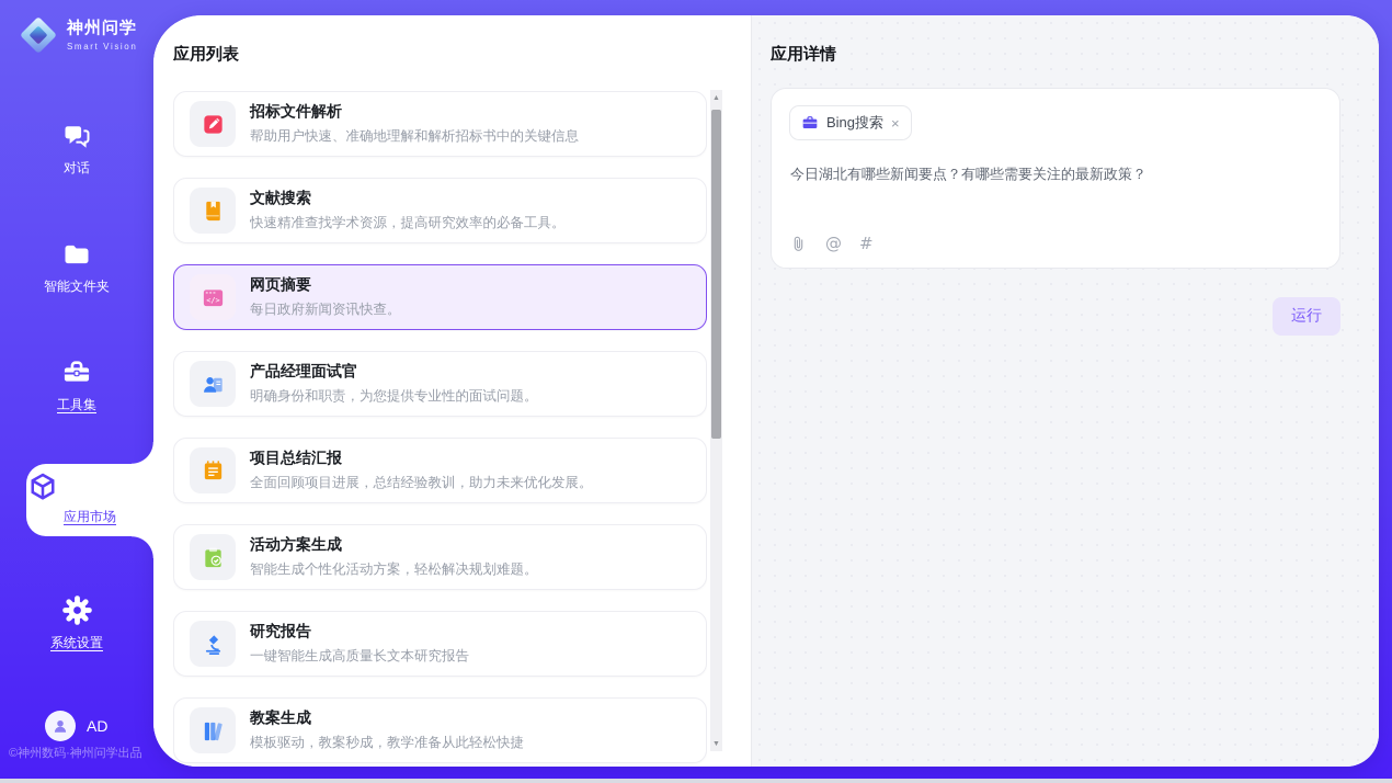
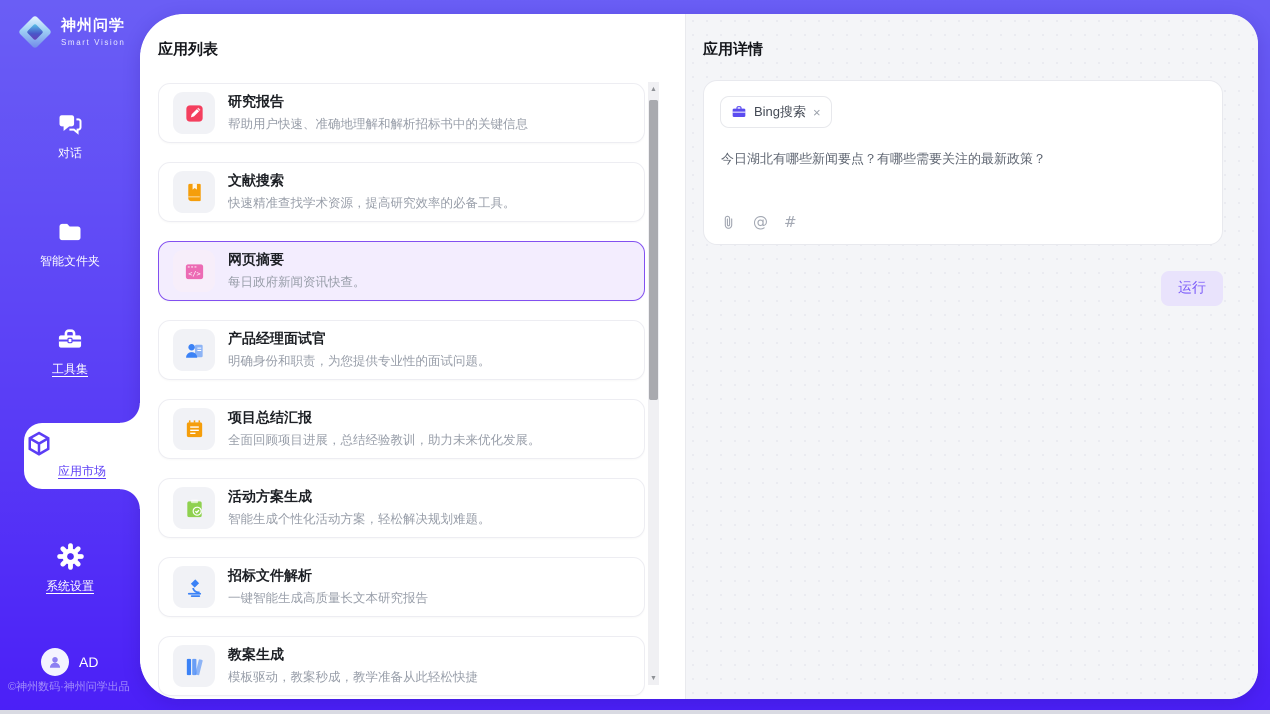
  神州问学
  Smart Vision
  对话
  智能文件夹
  工具集
  应用市场
  系统设置
  AD
  ©神州数码·神州问学出品
  应用列表
- 招标文件解析
+ 研究报告
  帮助用户快速、准确地理解和解析招标书中的关键信息
  文献搜索
  快速精准查找学术资源，提高研究效率的必备工具。
  </>
  网页摘要
  每日政府新闻资讯快查。
  产品经理面试官
  明确身份和职责，为您提供专业性的面试问题。
  项目总结汇报
  全面回顾项目进展，总结经验教训，助力未来优化发展。
  活动方案生成
  智能生成个性化活动方案，轻松解决规划难题。
- 研究报告
+ 招标文件解析
  一键智能生成高质量长文本研究报告
  教案生成
  模板驱动，教案秒成，教学准备从此轻松快捷
  应用详情
  Bing搜索
  ×
  今日湖北有哪些新闻要点？有哪些需要关注的最新政策？
  @
  #
  运行
